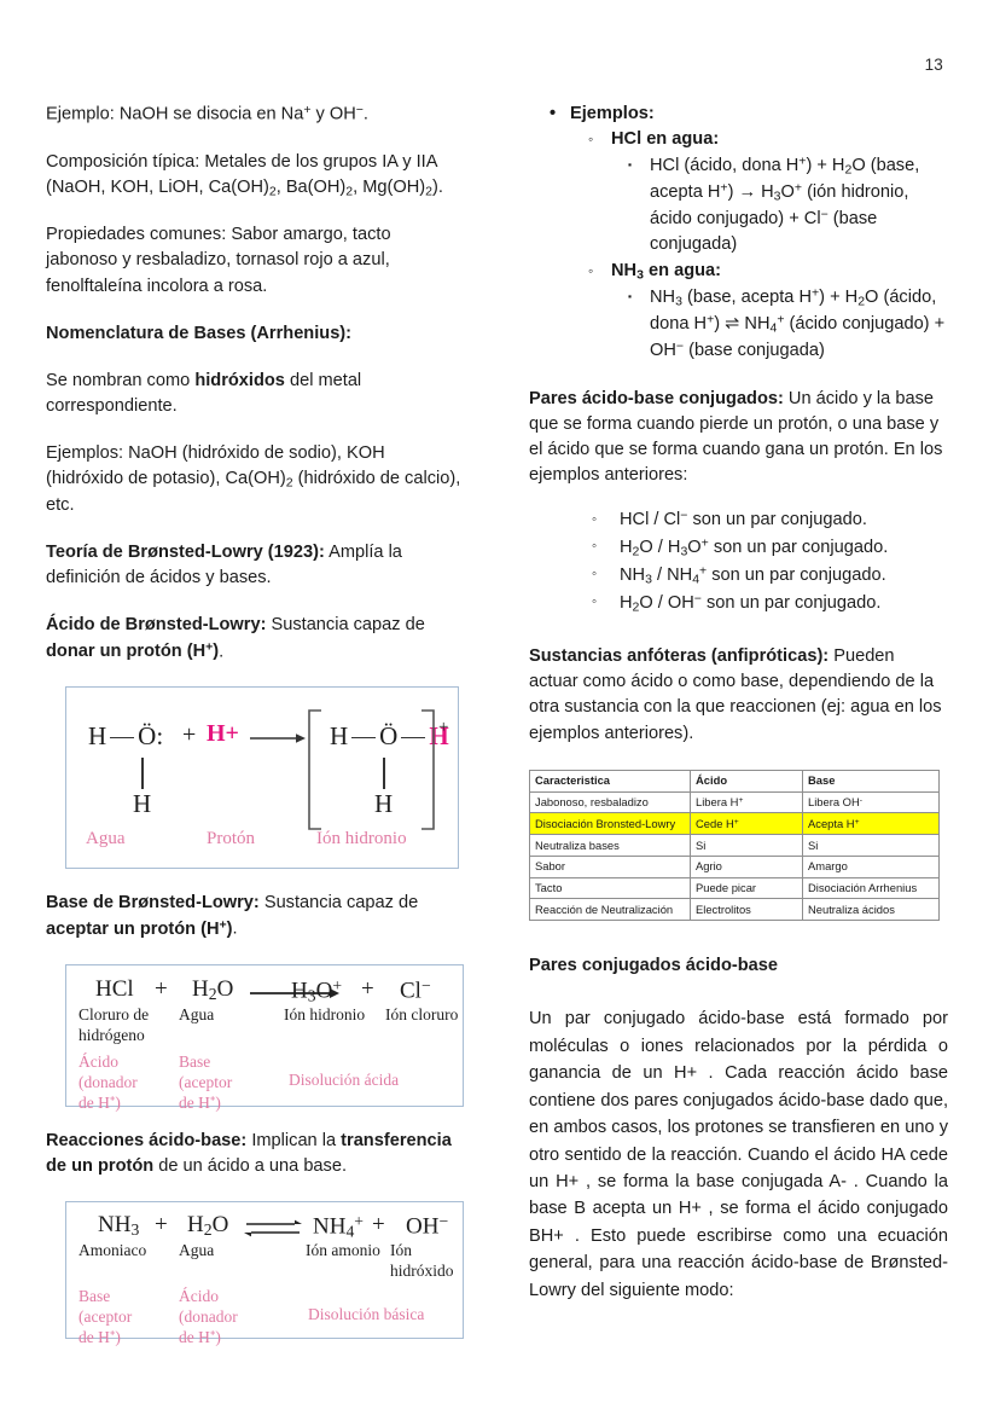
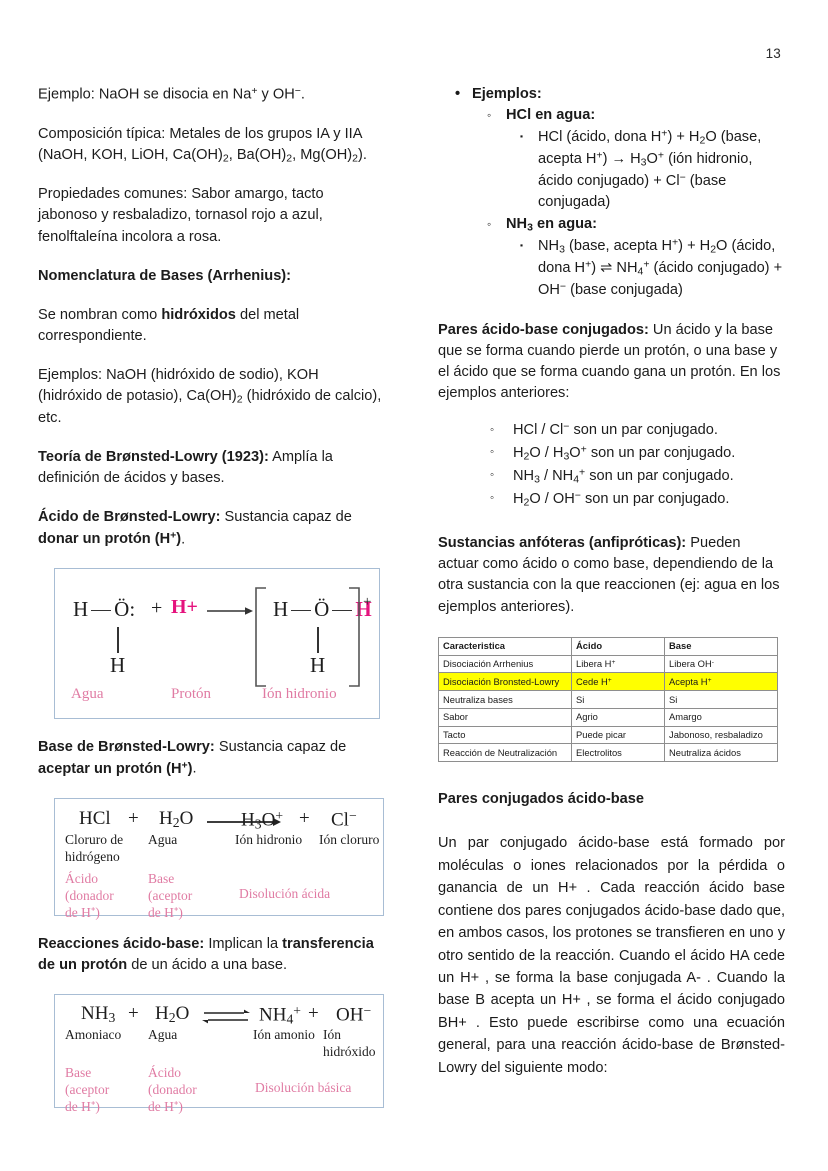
  13
  Ejemplo: NaOH se disocia en Na+ y OH−.
  Composición típica: Metales de los grupos IA y IIA (NaOH, KOH, LiOH, Ca(OH)2, Ba(OH)2, Mg(OH)2).
  Propiedades comunes: Sabor amargo, tacto jabonoso y resbaladizo, tornasol rojo a azul, fenolftaleína incolora a rosa.
  Nomenclatura de Bases (Arrhenius):
  Se nombran como hidróxidos del metal correspondiente.
  Ejemplos: NaOH (hidróxido de sodio), KOH (hidróxido de potasio), Ca(OH)2 (hidróxido de calcio), etc.
  Teoría de Brønsted-Lowry (1923): Amplía la definición de ácidos y bases.
  Ácido de Brønsted-Lowry: Sustancia capaz de donar un protón (H+).
  H Ö:
  H
  +
  H+
  H Ö H
  H
  +
  Agua
  Protón
  Ión hidronio
  Base de Brønsted-Lowry: Sustancia capaz de aceptar un protón (H+).
  HCl
  +
  H2O
  H3O+
  +
  Cl−
  Cloruro de hidrógeno
  Agua
  Ión hidronio
  Ión cloruro
  Ácido
  (donador
  de H⁺)
  Base
  (aceptor
  de H⁺)
  Disolución ácida
  Reacciones ácido-base: Implican la transferencia de un protón de un ácido a una base.
  NH3
  +
  H2O
  NH4+
  +
  OH−
  Amoniaco
  Agua
  Ión amonio
  Ión hidróxido
  Base
  (aceptor
  de H⁺)
  Ácido
  (donador
  de H⁺)
  Disolución básica
  •
  Ejemplos:
  ◦
  HCl en agua:
  ▪
  HCl (ácido, dona H+) + H2O (base, acepta H+) → H3O+ (ión hidronio, ácido conjugado) + Cl− (base conjugada)
  ◦
  NH3 en agua:
  ▪
  NH3 (base, acepta H+) + H2O (ácido, dona H+) ⇌ NH4+ (ácido conjugado) + OH− (base conjugada)
  Pares ácido-base conjugados: Un ácido y la base que se forma cuando pierde un protón, o una base y el ácido que se forma cuando gana un protón. En los ejemplos anteriores:
  ◦
  HCl / Cl− son un par conjugado.
  ◦
  H2O / H3O+ son un par conjugado.
  ◦
  NH3 / NH4+ son un par conjugado.
  ◦
  H2O / OH− son un par conjugado.
  Sustancias anfóteras (anfipróticas): Pueden actuar como ácido o como base, dependiendo de la otra sustancia con la que reaccionen (ej: agua en los ejemplos anteriores).
  Caracteristica	Ácido	Base
- Jabonoso, resbaladizo	Libera H	Libera OH
+ Disociación Arrhenius	Libera H	Libera OH
  Disociación Bronsted-Lowry	Cede H	Acepta H
  Neutraliza bases	Si	Si
  Sabor	Agrio	Amargo
- Tacto	Puede picar	Disociación Arrhenius
+ Tacto	Puede picar	Jabonoso, resbaladizo
  Reacción de Neutralización	Electrolitos	Neutraliza ácidos
  Pares conjugados ácido-base
  Un par conjugado ácido-base está formado por moléculas o iones relacionados por la pérdida o ganancia de un H+ . Cada reacción ácido base contiene dos pares conjugados ácido-base dado que, en ambos casos, los protones se transfieren en uno y otro sentido de la reacción. Cuando el ácido HA cede un H+ , se forma la base conjugada A- . Cuando la base B acepta un H+ , se forma el ácido conjugado BH+ . Esto puede escribirse como una ecuación general, para una reacción ácido-base de Brønsted- Lowry del siguiente modo:
